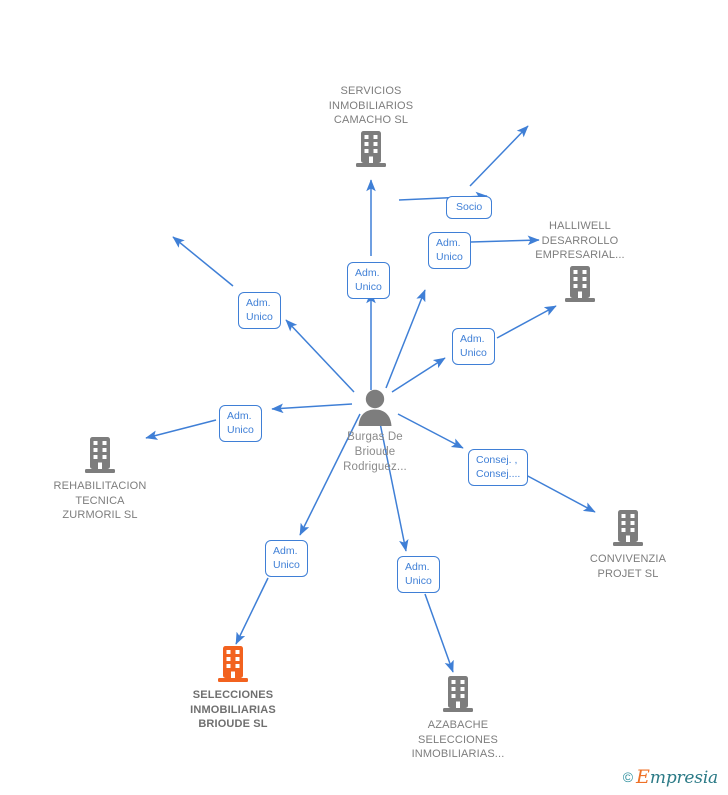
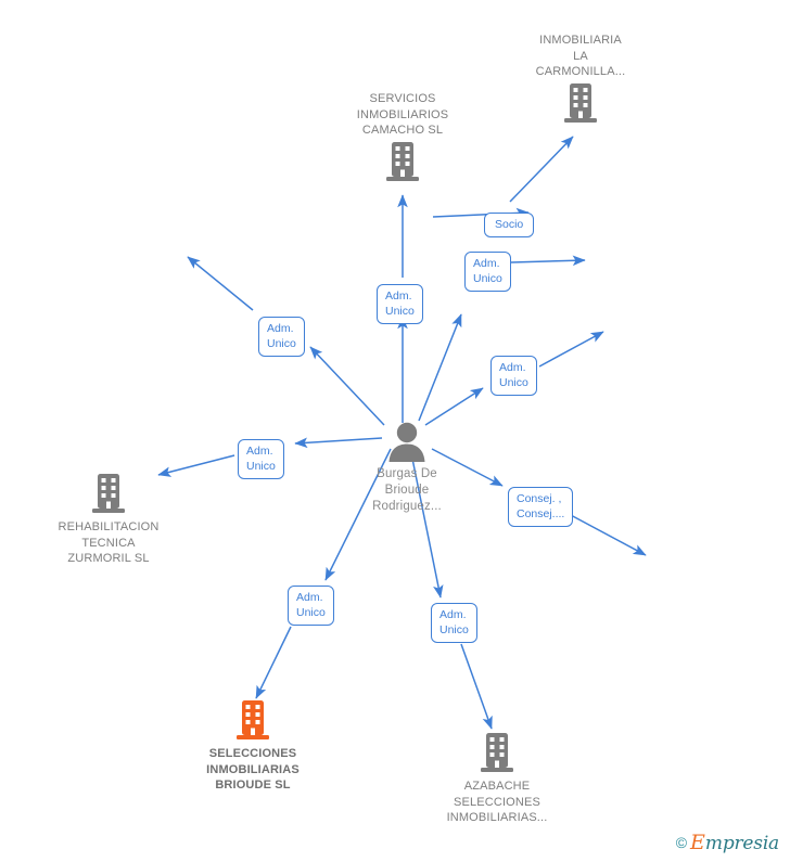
  Burgas De
  Brioude
  Rodriguez...
+ INMOBILIARIA
+ LA
+ CARMONILLA...
  SERVICIOS
  INMOBILIARIOS
  CAMACHO SL
- HALLIWELL
- DESARROLLO
- EMPRESARIAL...
  REHABILITACION
  TECNICA
  ZURMORIL SL
- CONVIVENZIA
- PROJET SL
  SELECCIONES
  INMOBILIARIAS
  BRIOUDE SL
  AZABACHE
  SELECCIONES
  INMOBILIARIAS...
  Socio
  Adm.
  Unico
  Adm.
  Unico
  Adm.
  Unico
  Adm.
  Unico
  Adm.
  Unico
  Consej. ,
  Consej....
  Adm.
  Unico
  Adm.
  Unico
  © Empresia
